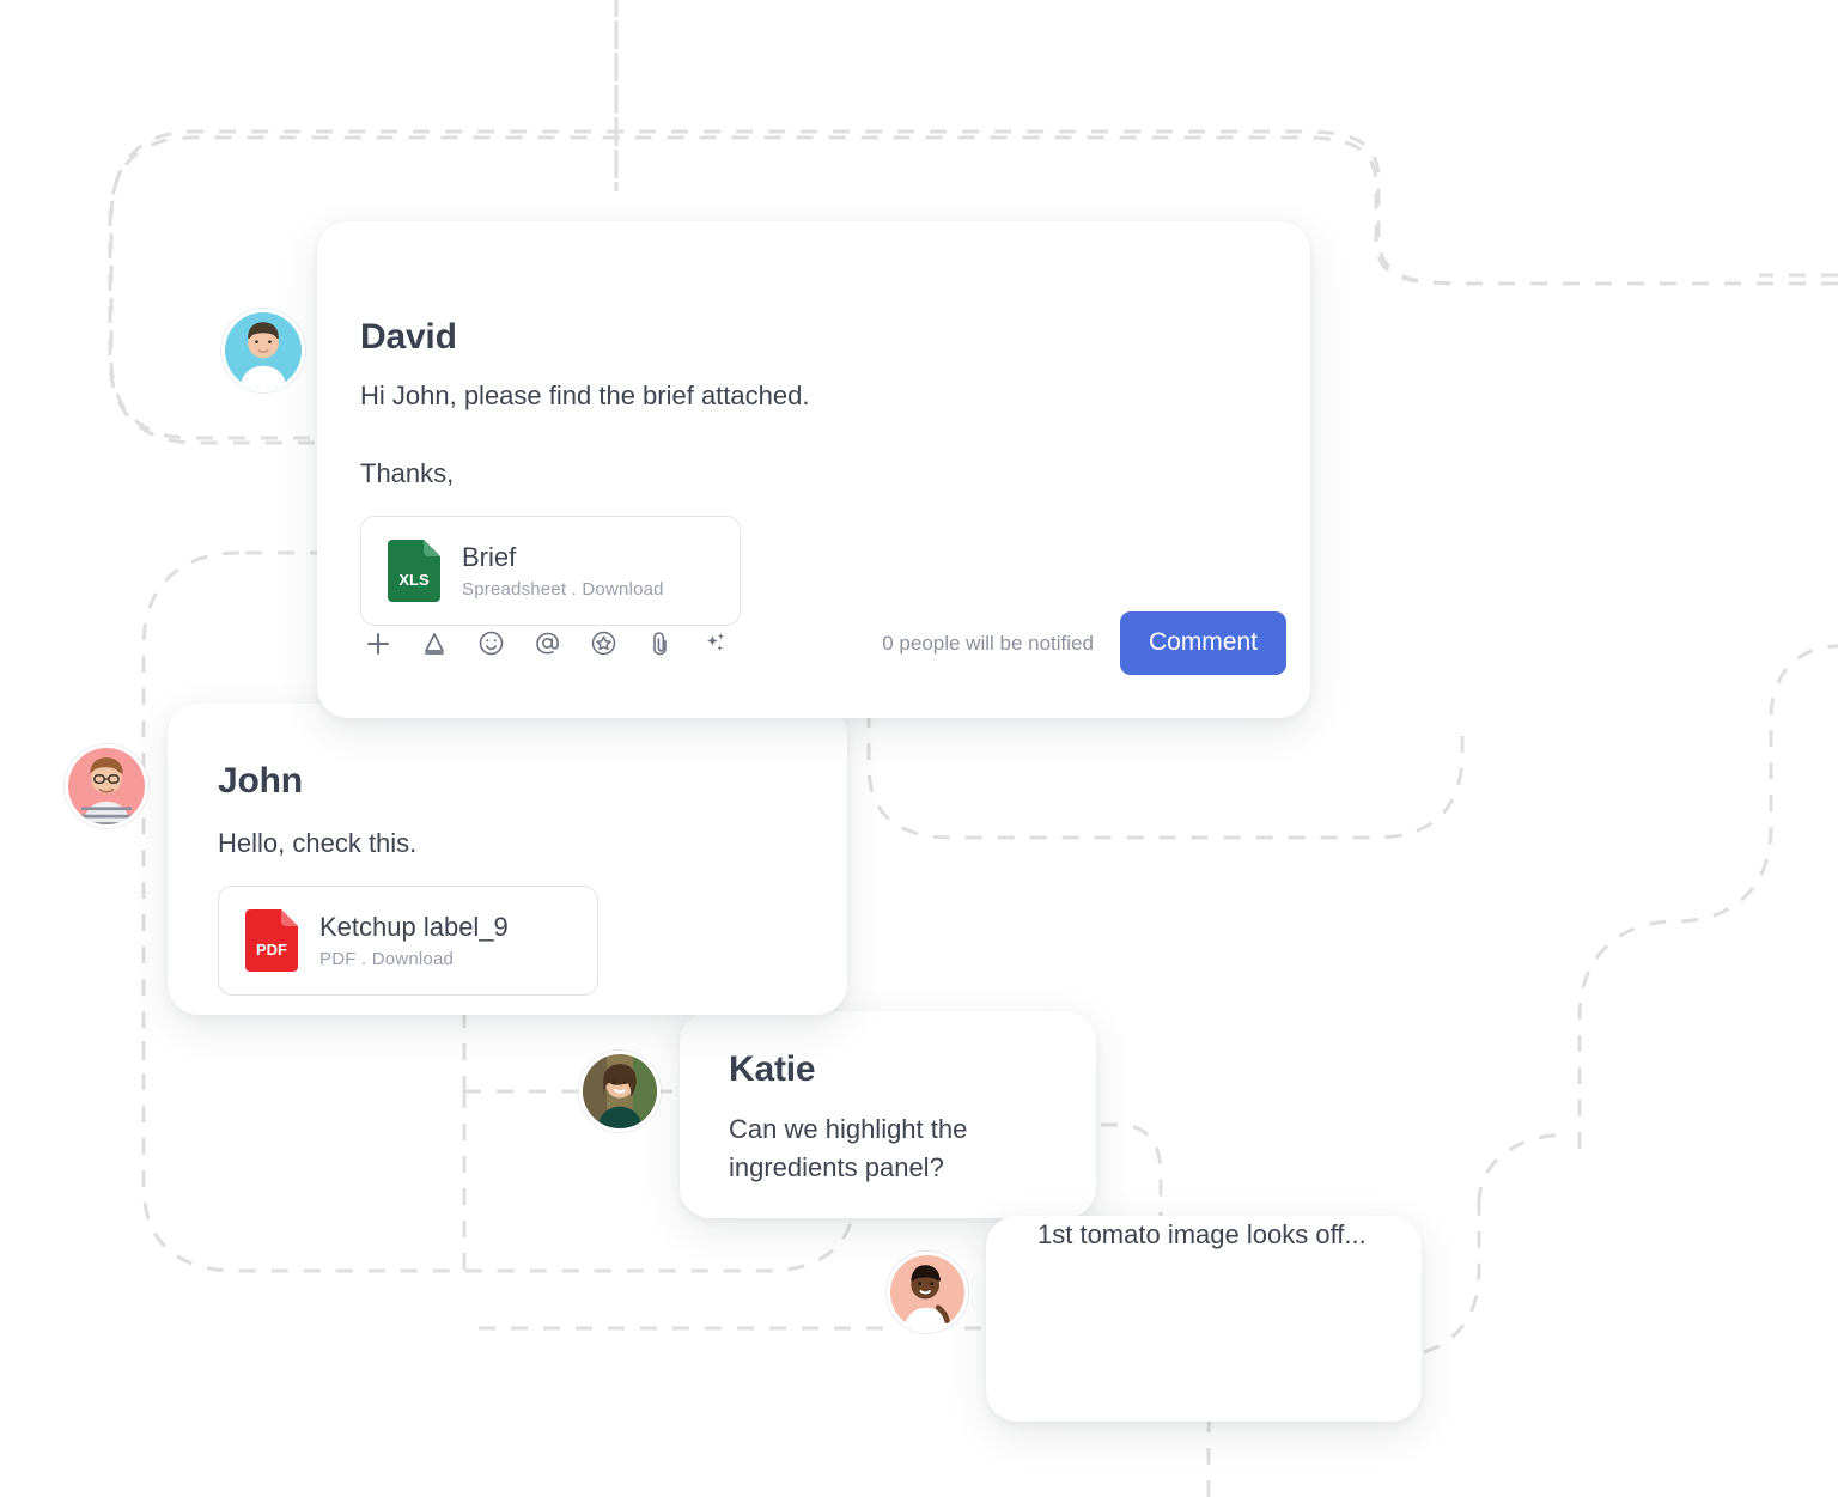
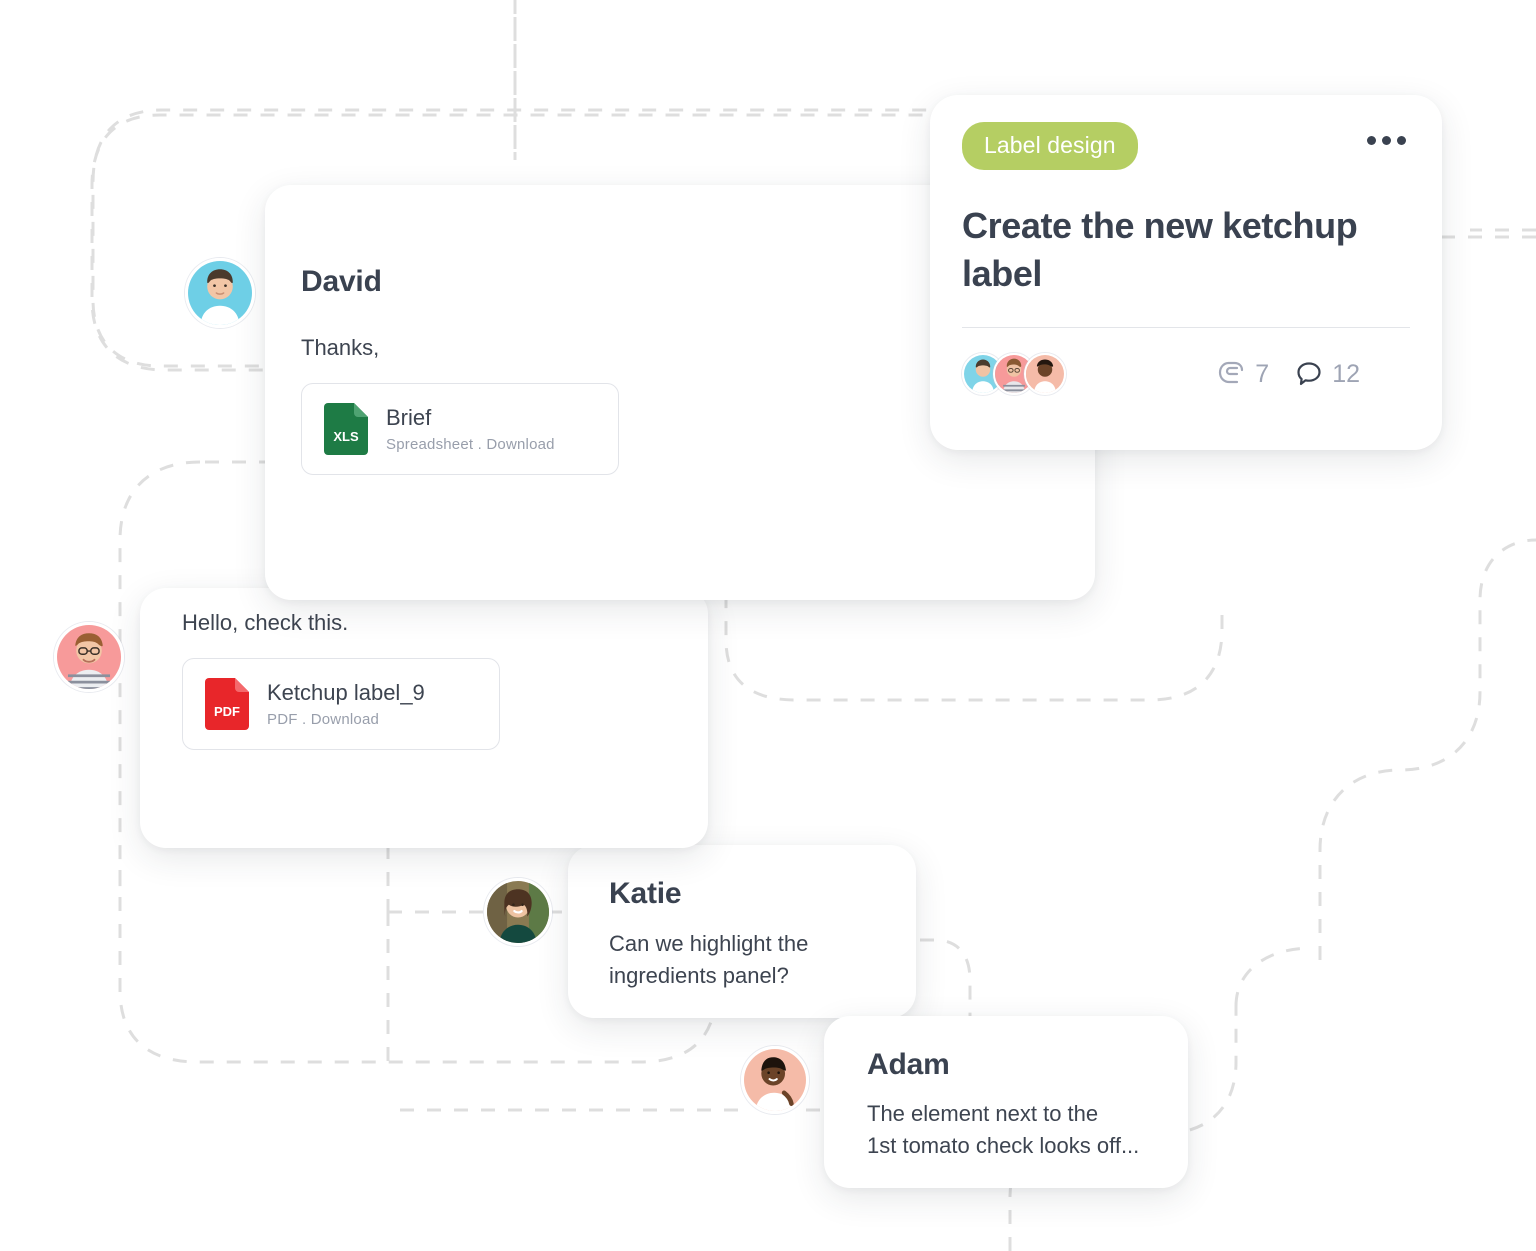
+ Label design
+ Create the new ketchup label
+ 7
+ 12
  David
- Hi John, please find the brief attached.
  Thanks,
  XLS
  Brief
  Spreadsheet . Download
- 0 people will be notified
- Comment
- John
  Hello, check this.
  PDF
  Ketchup label_9
  PDF . Download
  Katie
  Can we highlight the
  ingredients panel?
+ Adam
+ The element next to the
- 1st tomato image looks off...
+ 1st tomato check looks off...
